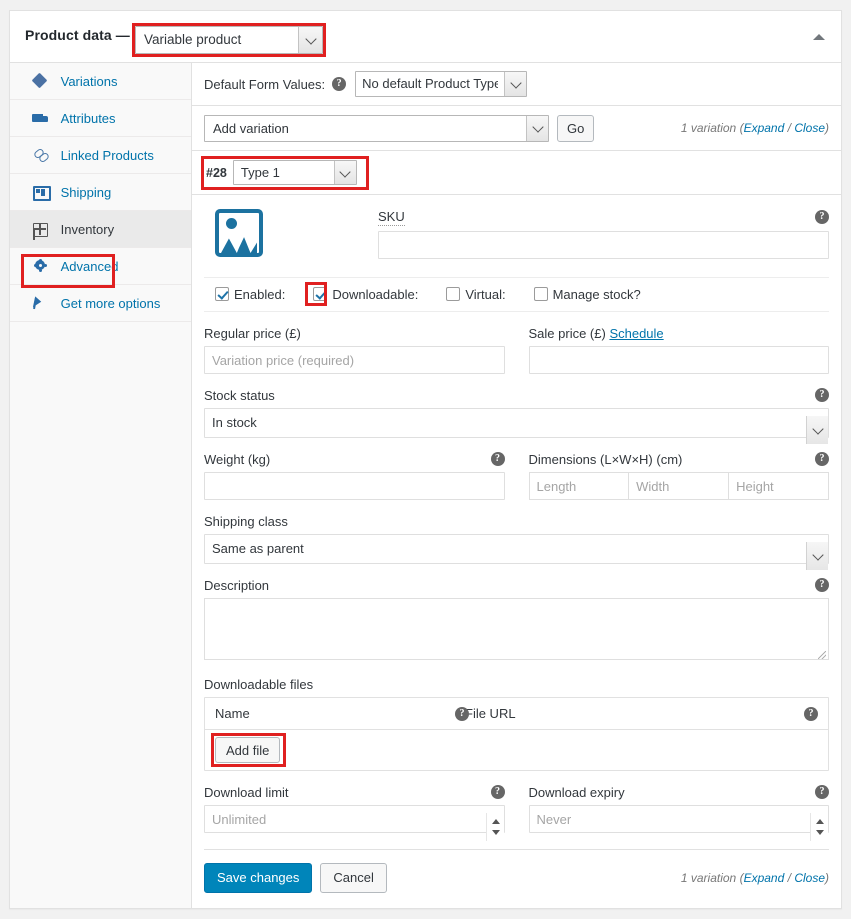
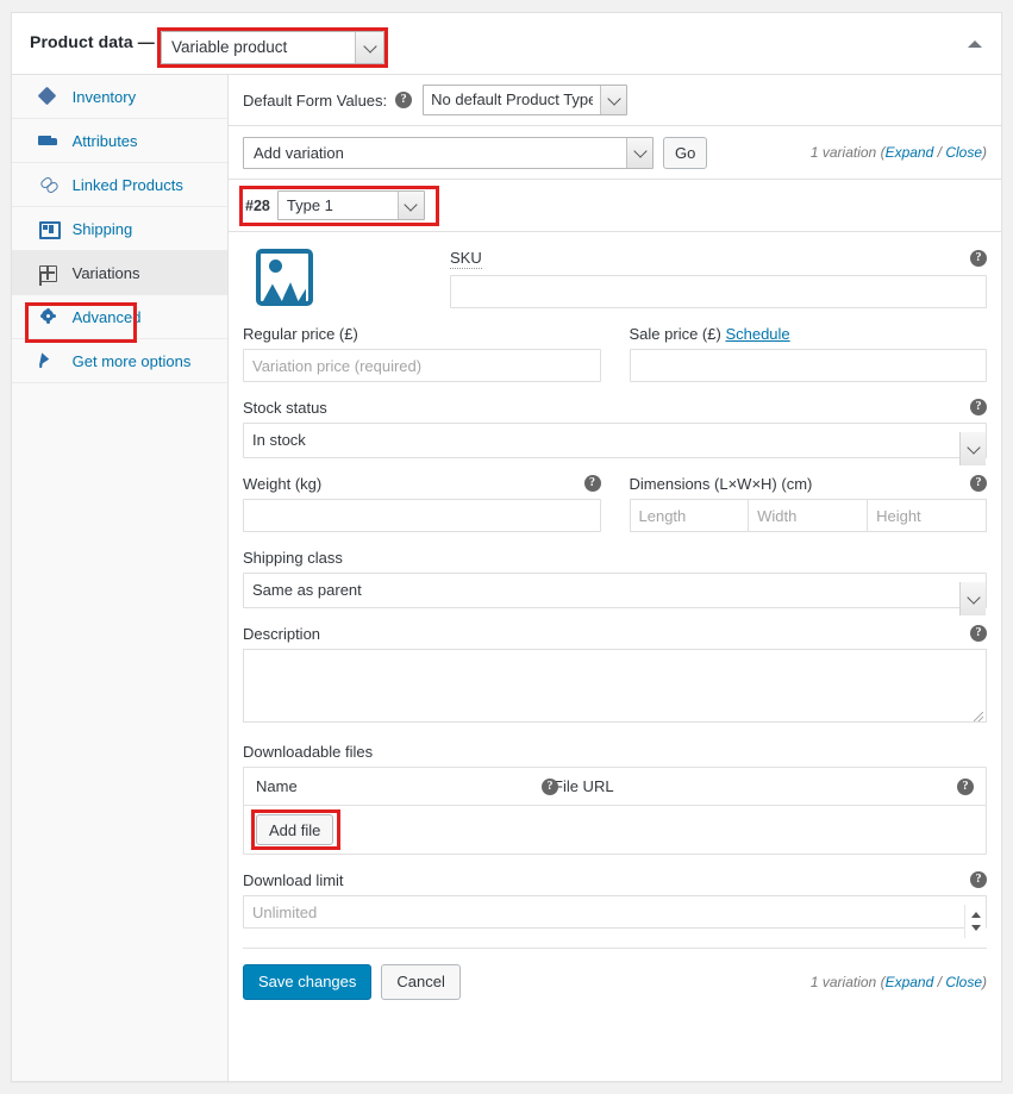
  Product data —
  Variable product
- Variations
+ Inventory
  Attributes
  Linked Products
  Shipping
- Inventory
+ Variations
  Advanced
  Get more options
  Default Form Values:
  No default Product Type
  Add variation
  Go
  1 variation (Expand / Close)
  #28
  Type 1
  SKU
- Enabled:
- Downloadable:
- Virtual:
- Manage stock?
  Regular price (£)
  Variation price (required)
  Sale price (£) Schedule
  Stock status
  In stock
  Weight (kg)
  Dimensions (L×W×H) (cm)
  Length
  Width
  Height
  Shipping class
  Same as parent
  Description
  Downloadable files
  Name
  ile URL
  Add file
  Download limit
  Unlimited
- Download expiry
- Never
  Save changes
  Cancel
  1 variation (Expand / Close)
